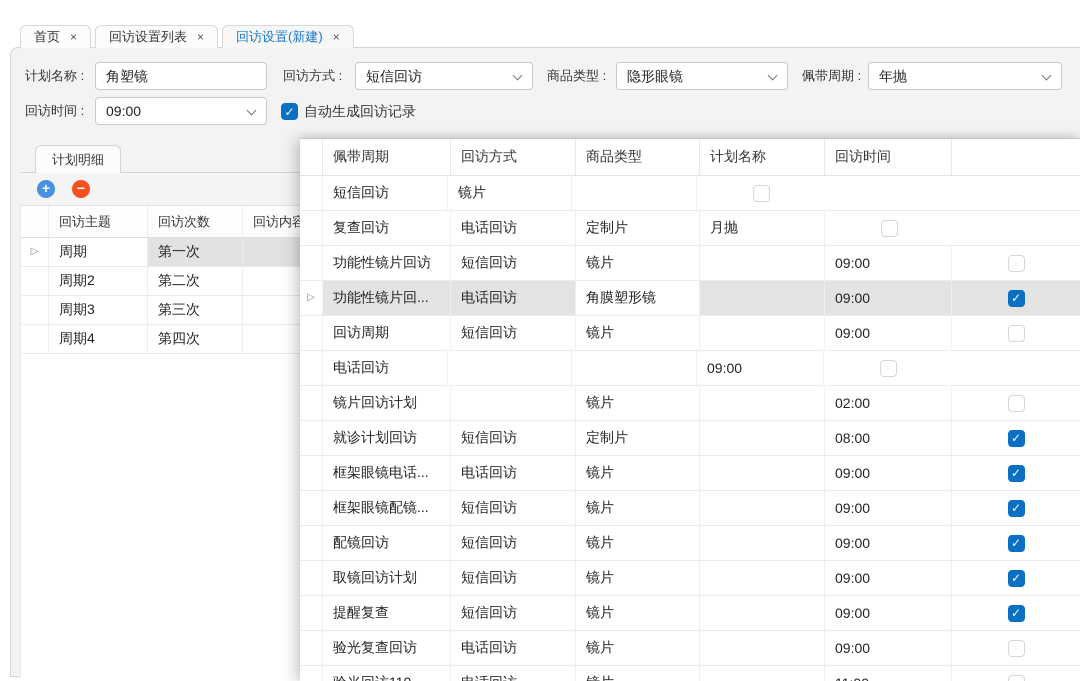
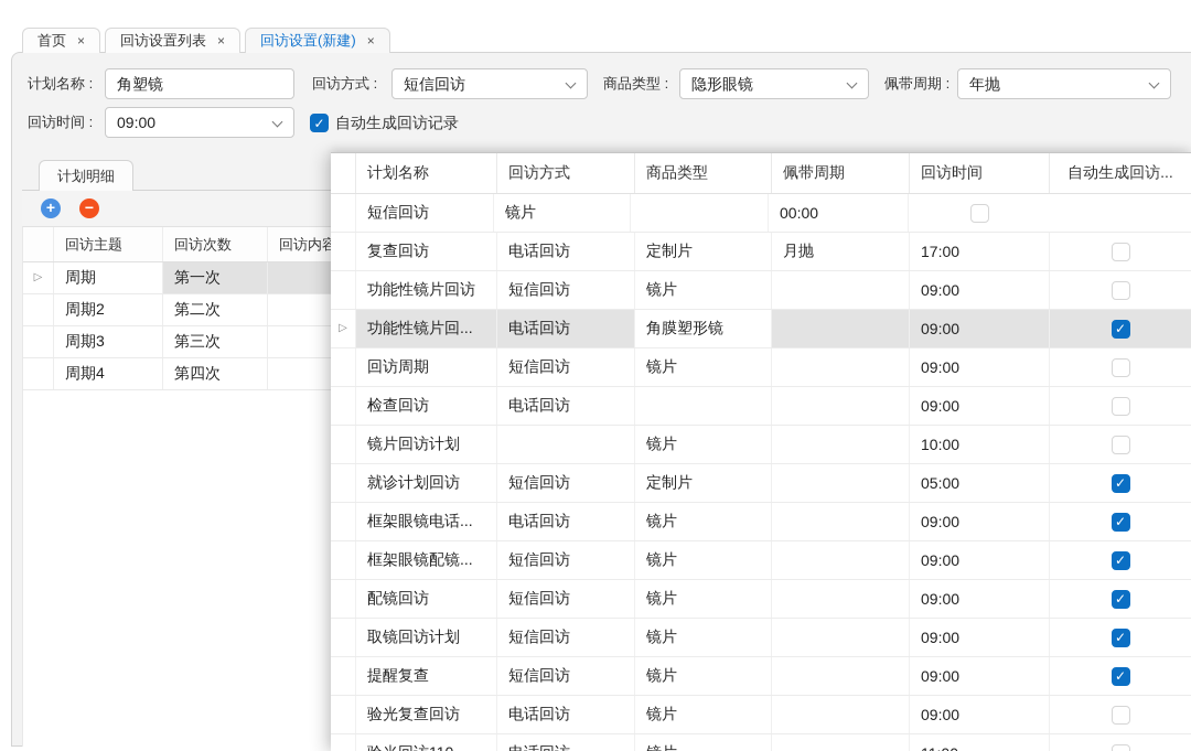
  首页
  ×
  回访设置列表
  ×
  回访设置(新建)
  ×
  计划名称 :
  角塑镜
  回访方式 :
  短信回访
  商品类型 :
  隐形眼镜
  佩带周期 :
  年抛
  回访时间 :
  09:00
  ✓
  自动生成回访记录
  计划明细
  +
  −
  回访主题
  回访次数
  回访内容
  ▷
  周期
  第一次
  周期2
  第二次
  周期3
  第三次
  周期4
  第四次
- 佩带周期
+ 计划名称
  回访方式
  商品类型
- 计划名称
+ 佩带周期
  回访时间
+ 自动生成回访...
  短信回访
  镜片
+ 00:00
  复查回访
  电话回访
  定制片
  月抛
+ 17:00
  功能性镜片回访
  短信回访
  镜片
  09:00
  ▷
  功能性镜片回...
  电话回访
  角膜塑形镜
  09:00
  ✓
  回访周期
  短信回访
  镜片
  09:00
+ 检查回访
  电话回访
  09:00
  镜片回访计划
  镜片
- 02:00
+ 10:00
  就诊计划回访
  短信回访
  定制片
- 08:00
+ 05:00
  ✓
  框架眼镜电话...
  电话回访
  镜片
  09:00
  ✓
  框架眼镜配镜...
  短信回访
  镜片
  09:00
  ✓
  配镜回访
  短信回访
  镜片
  09:00
  ✓
  取镜回访计划
  短信回访
  镜片
  09:00
  ✓
  提醒复查
  短信回访
  镜片
  09:00
  ✓
  验光复查回访
  电话回访
  镜片
  09:00
